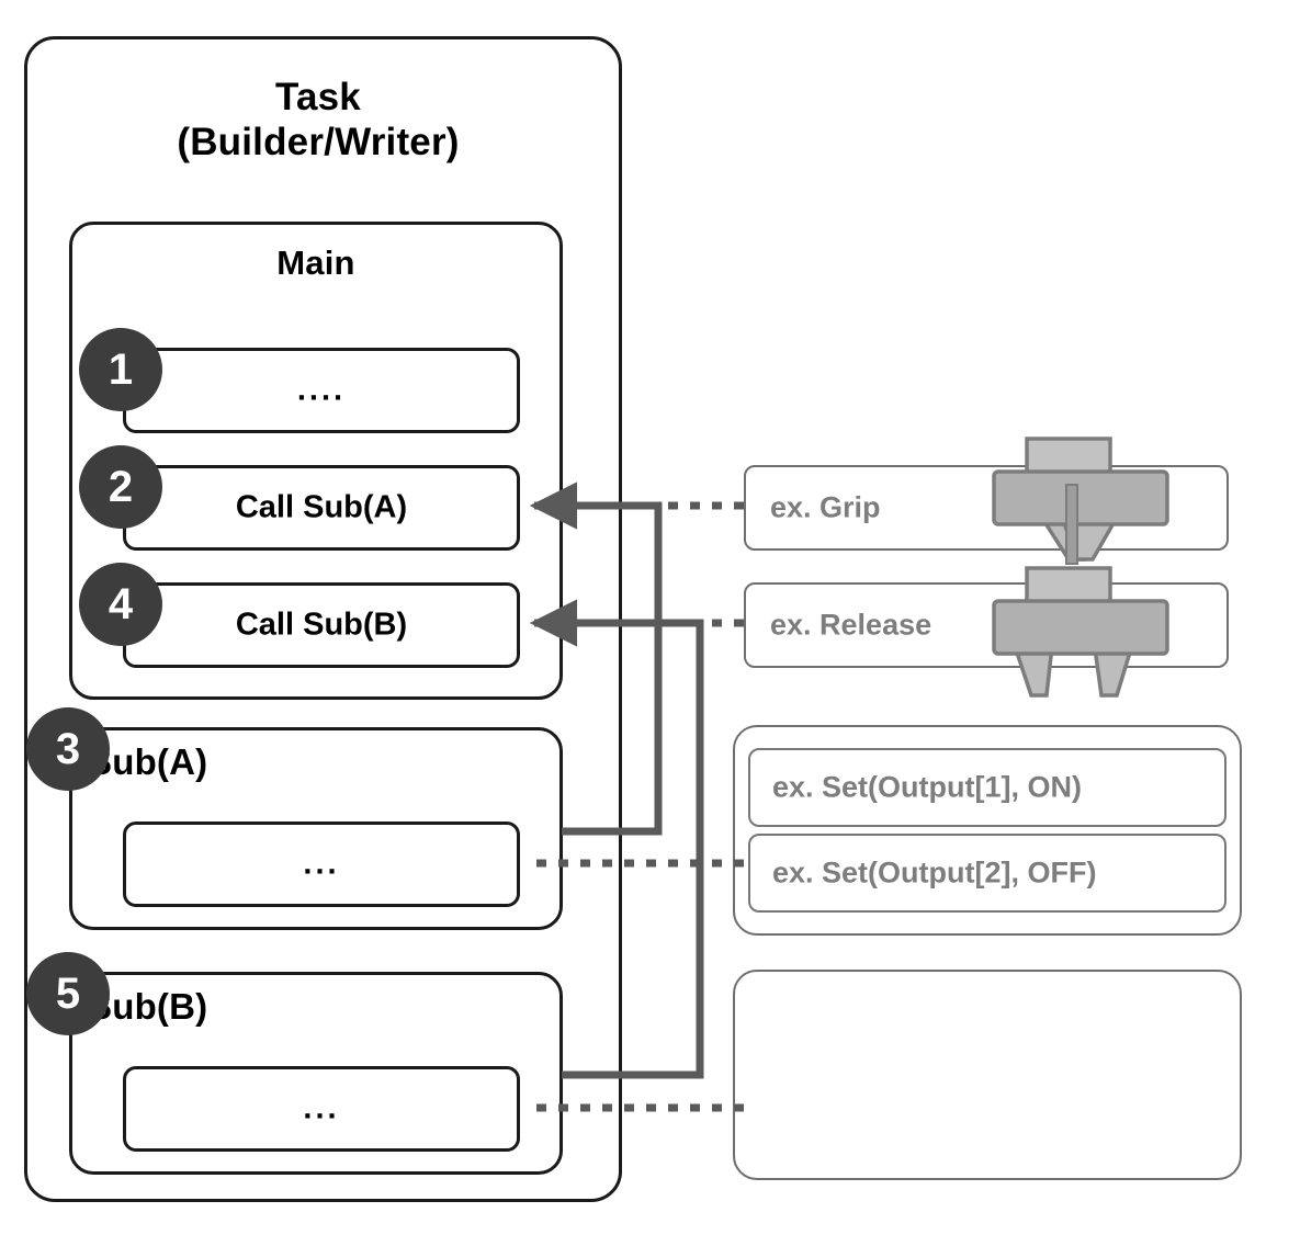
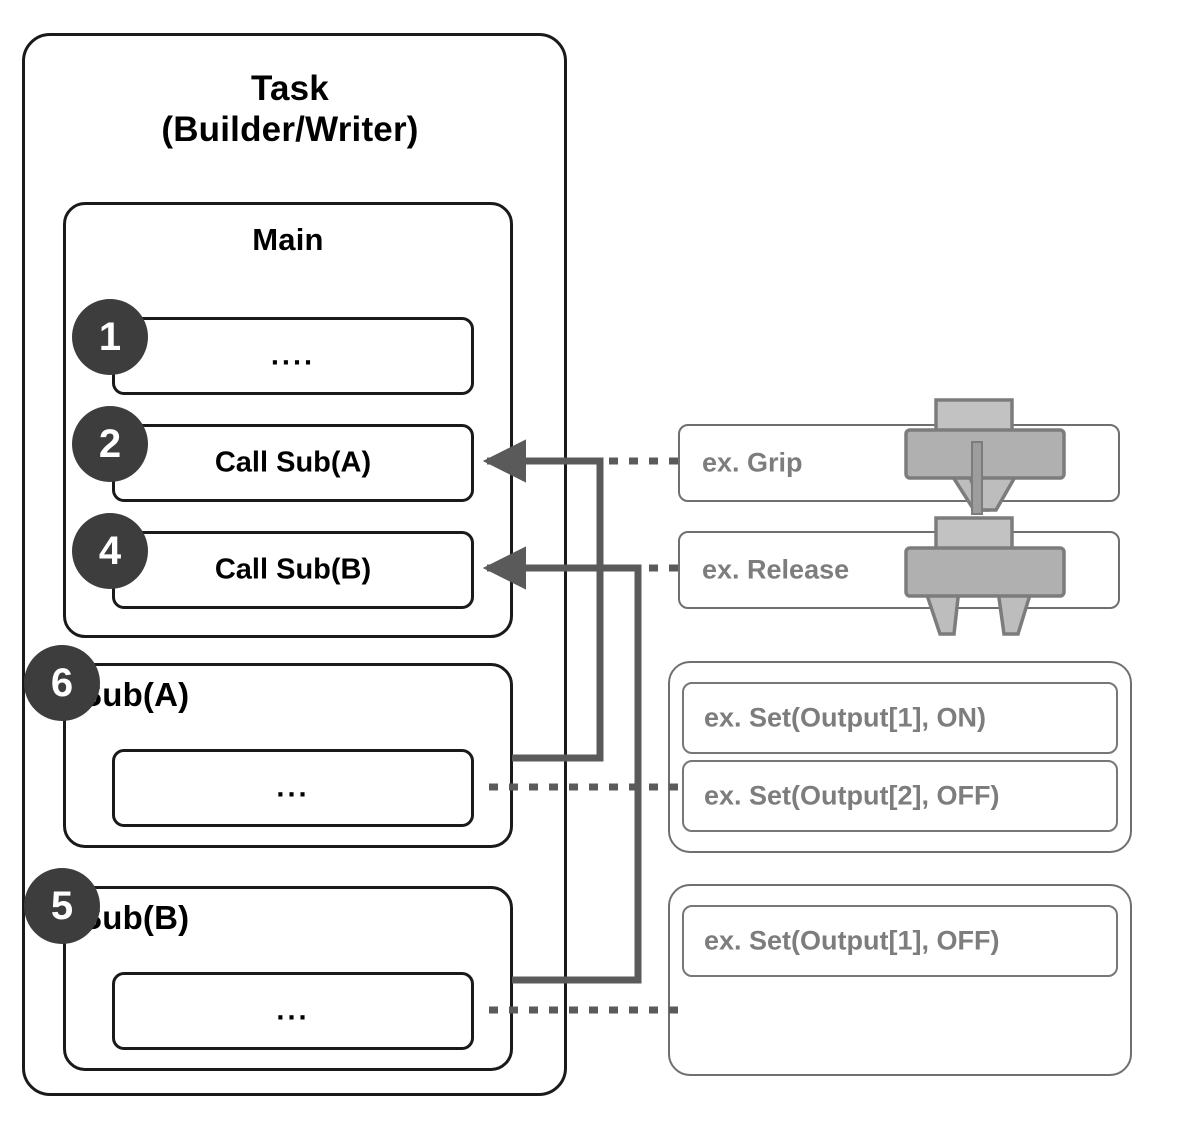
  Task
  (Builder/Writer)
  Main
  ....
  Call Sub(A)
  Call Sub(B)
  ub(A)
  ...
  ub(B)
  ...
  1
  2
  4
- 3
+ 6
  5
  ex. Grip
  ex. Release
  ex. Set(Output[1], ON)
  ex. Set(Output[2], OFF)
+ ex. Set(Output[1], OFF)
